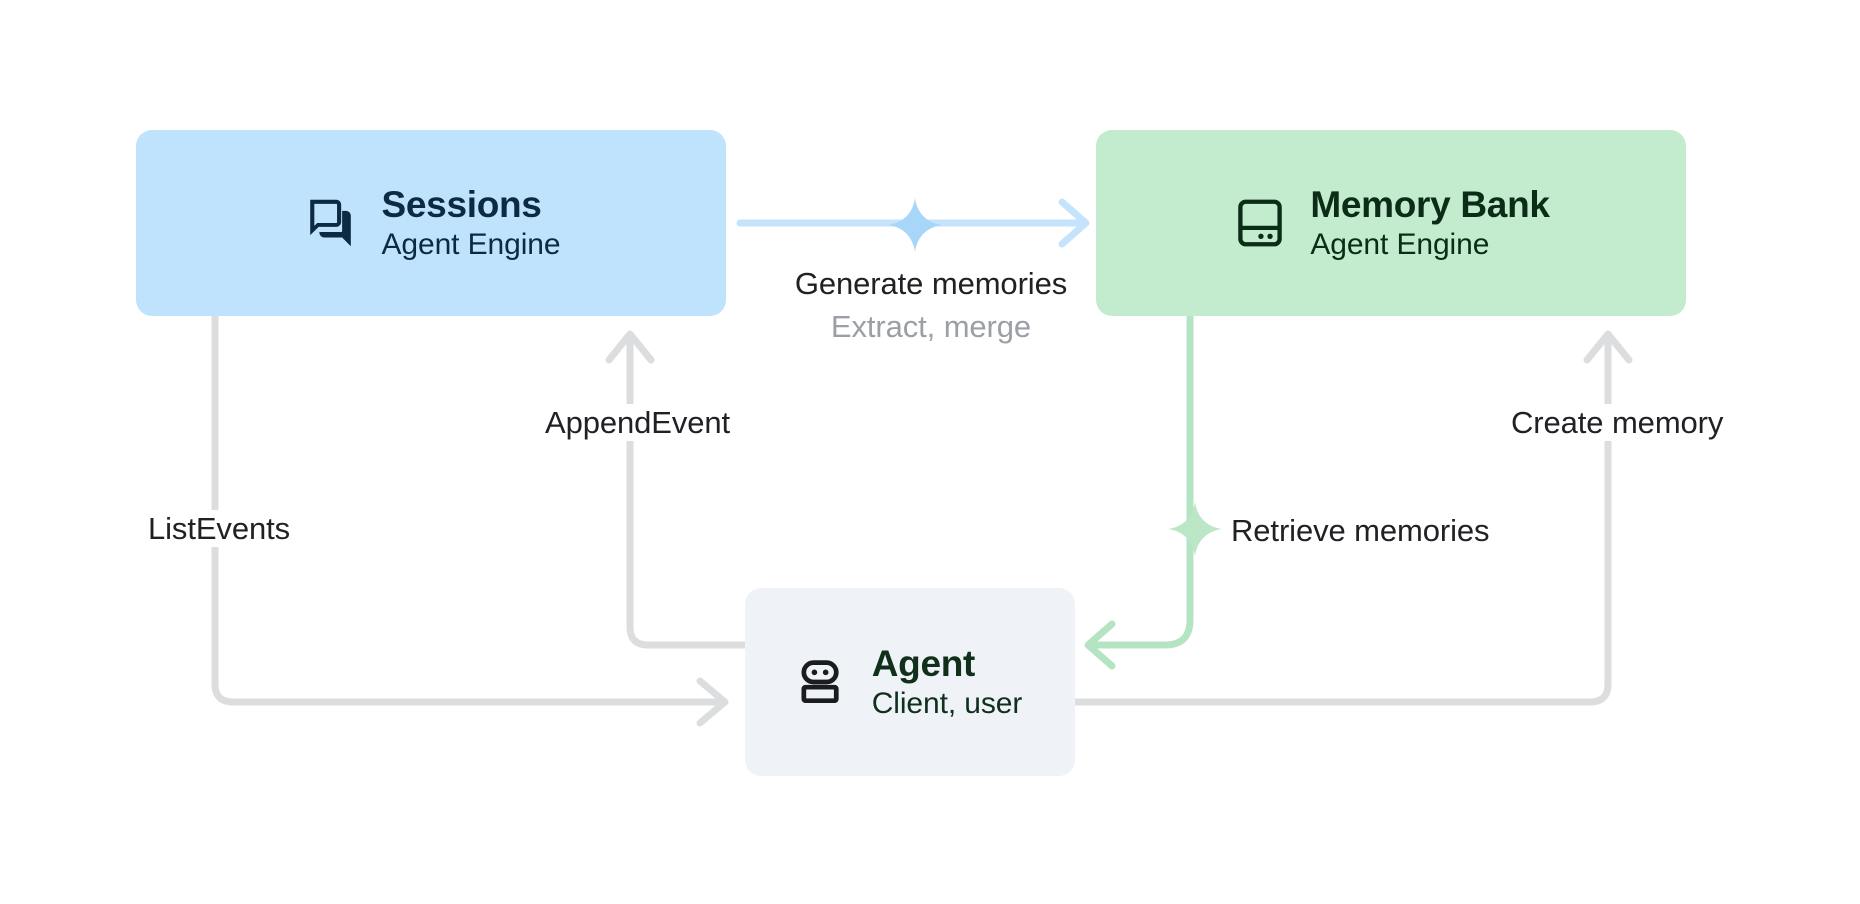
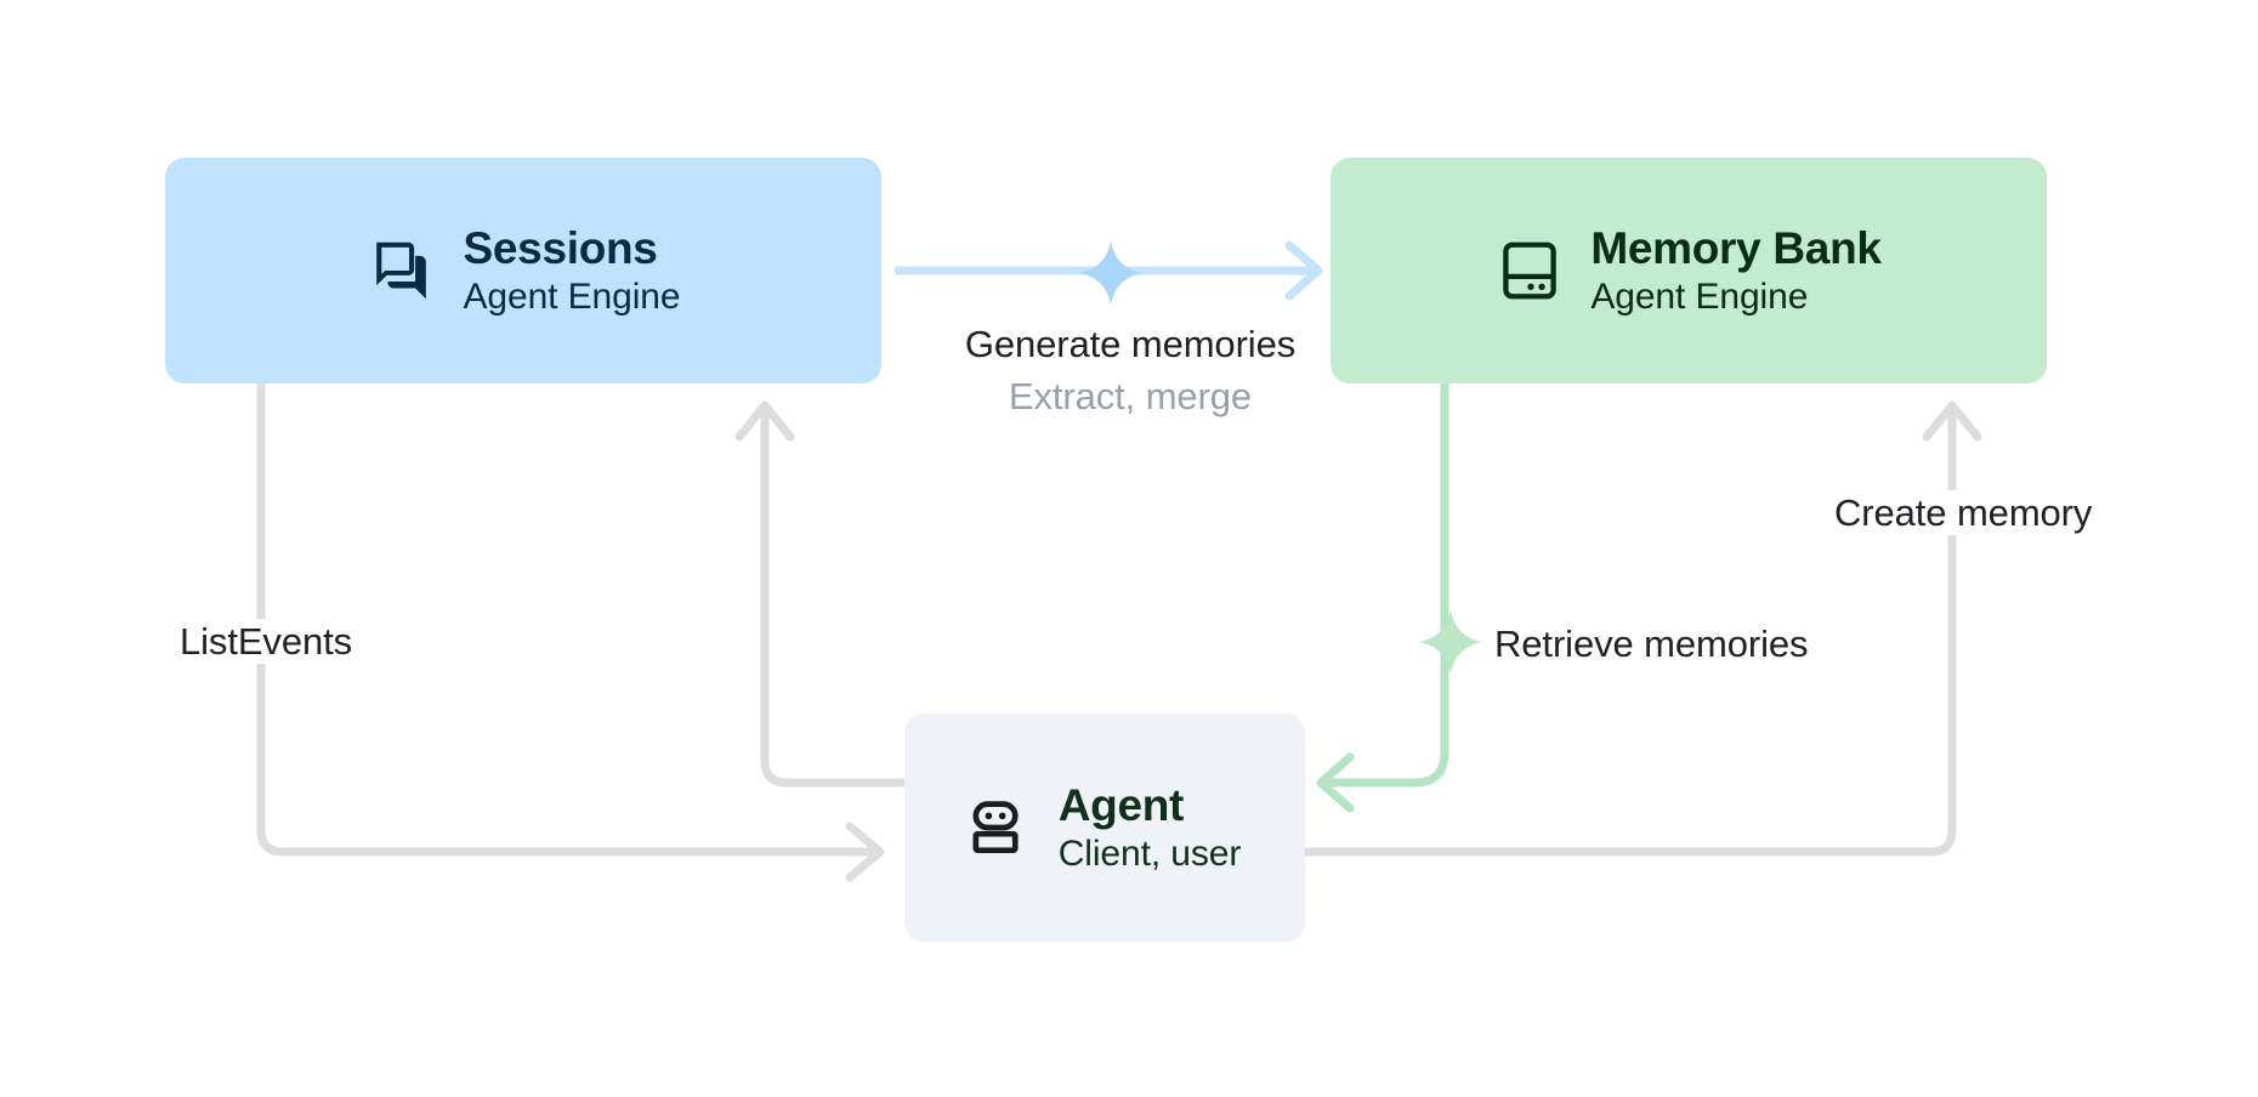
  Sessions
  Agent Engine
  Memory Bank
  Agent Engine
  Agent
  Client, user
  Generate memories
  Extract, merge
- AppendEvent
  ListEvents
  Create memory
  Retrieve memories
